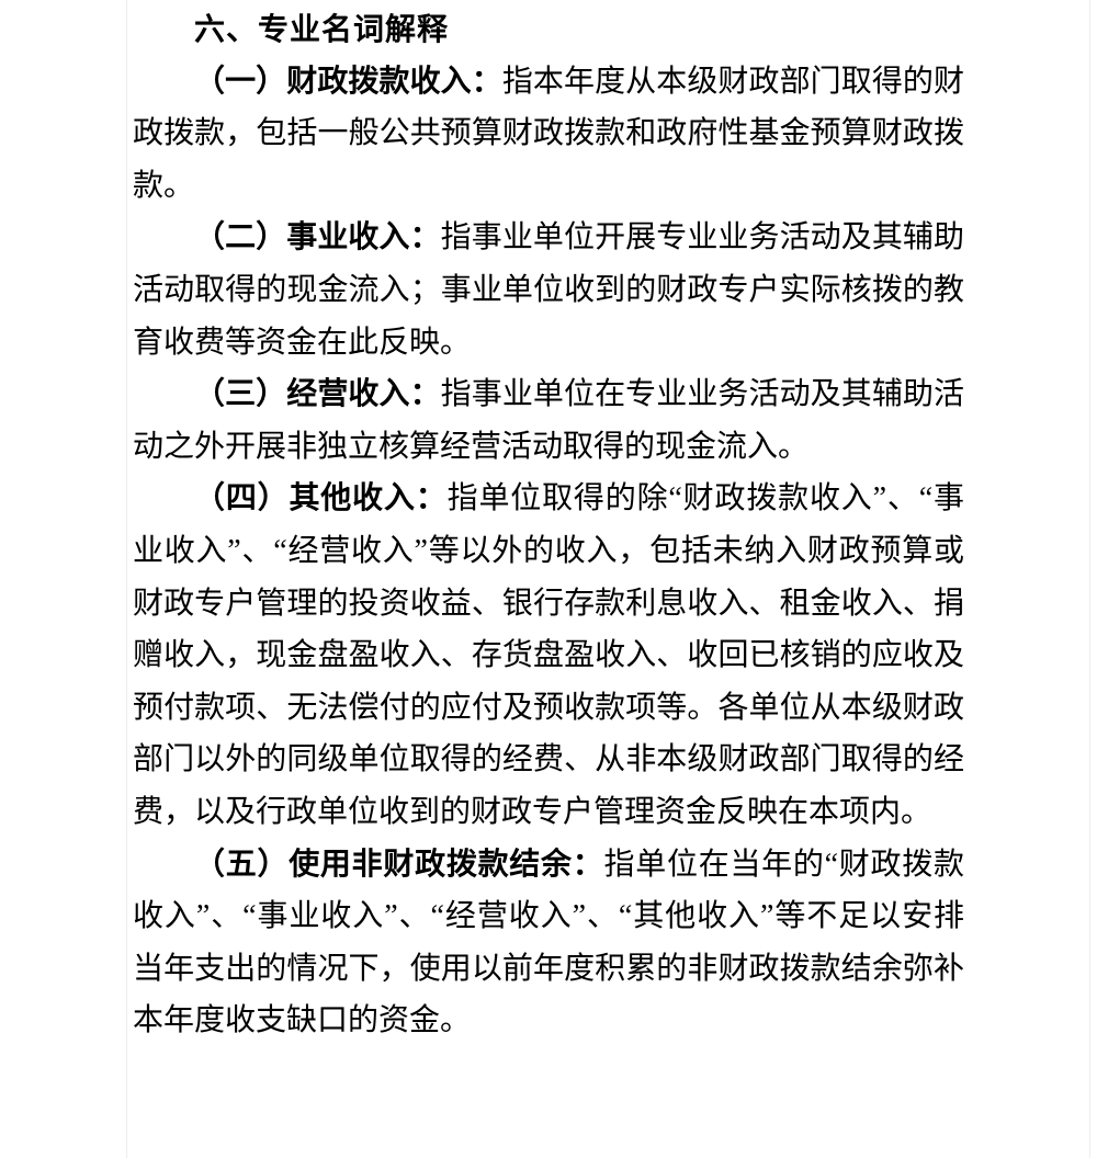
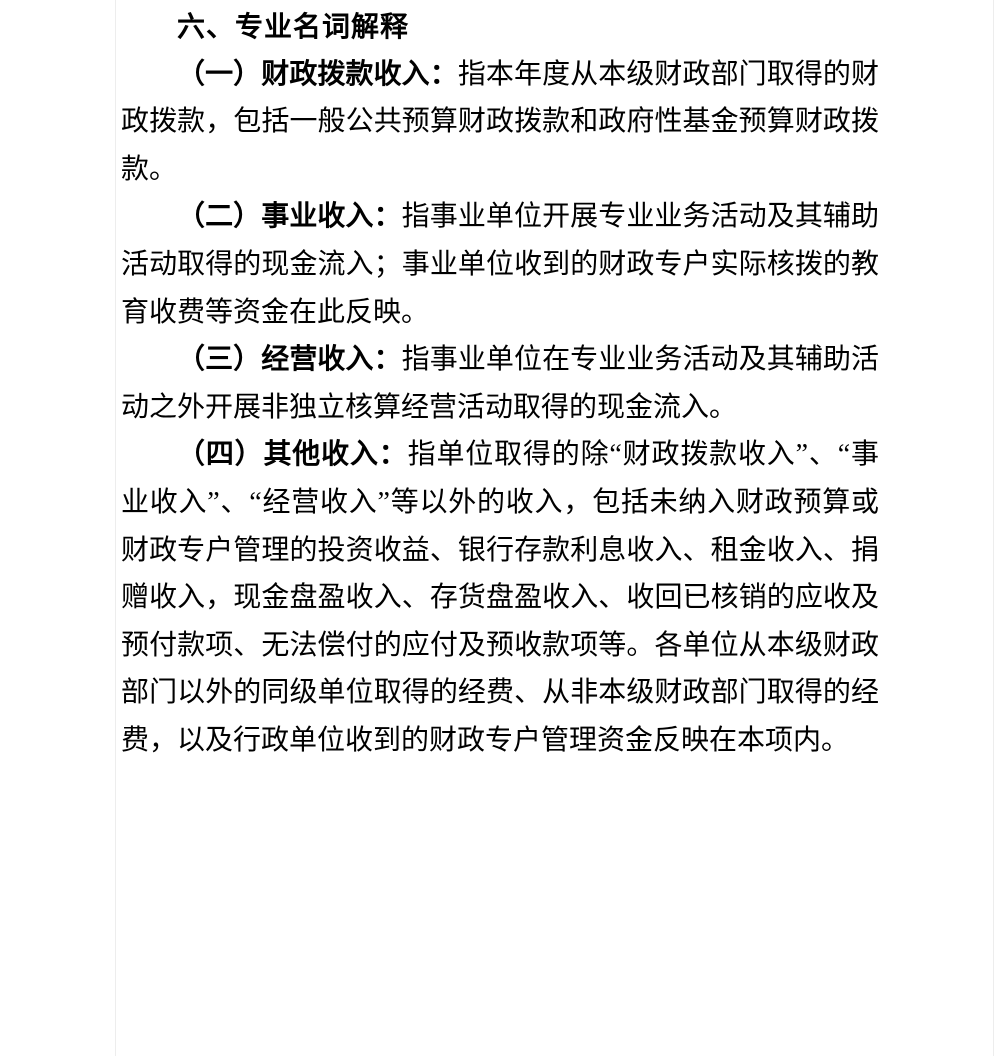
  六、专业名词解释
  （一）财政拨款收入：指本年度从本级财政部门取得的财政拨款，包括一般公共预算财政拨款和政府性基金预算财政拨款。
  （二）事业收入：指事业单位开展专业业务活动及其辅助活动取得的现金流入；事业单位收到的财政专户实际核拨的教育收费等资金在此反映。
  （三）经营收入：指事业单位在专业业务活动及其辅助活动之外开展非独立核算经营活动取得的现金流入。
  （四）其他收入：指单位取得的除“财政拨款收入”、“事业收入”、“经营收入”等以外的收入，包括未纳入财政预算或财政专户管理的投资收益、银行存款利息收入、租金收入、捐赠收入，现金盘盈收入、存货盘盈收入、收回已核销的应收及预付款项、无法偿付的应付及预收款项等。各单位从本级财政部门以外的同级单位取得的经费、从非本级财政部门取得的经费，以及行政单位收到的财政专户管理资金反映在本项内。
- （五）使用非财政拨款结余：指单位在当年的“财政拨款收入”、“事业收入”、“经营收入”、“其他收入”等不足以安排当年支出的情况下，使用以前年度积累的非财政拨款结余弥补本年度收支缺口的资金。
